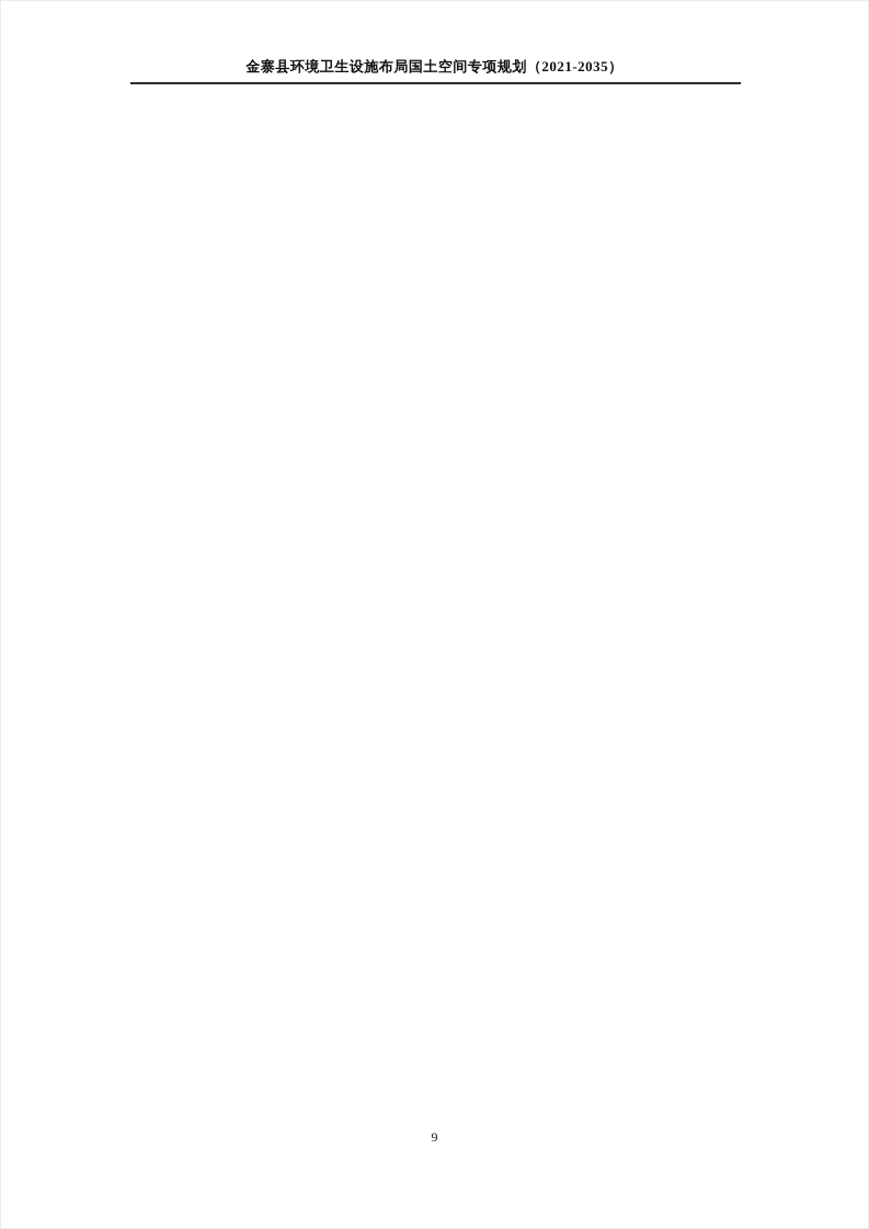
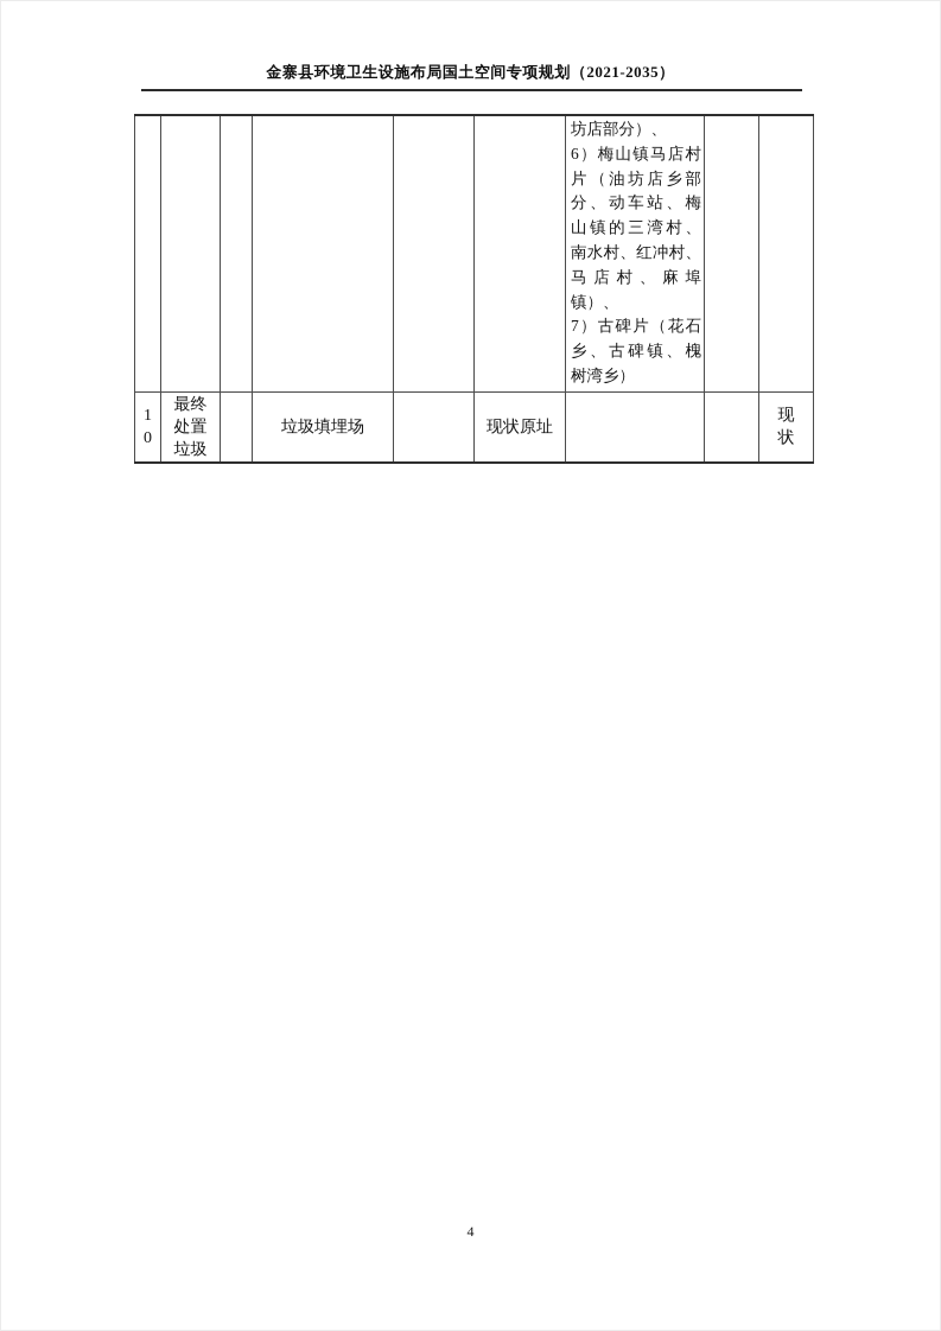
  金寨县环境卫生设施布局国土空间专项规划（2021-2035）
+ 						坊店部分）、6）梅山镇马店村片（油坊店乡部分、动车站、梅山镇的三湾村、南水村、红冲村、马店村、麻埠镇）、7）古碑片（花石乡、古碑镇、槐树湾乡）
+ 1 0	最终 处置 垃圾		垃圾填埋场		现状原址			现 状
- 9
+ 4
